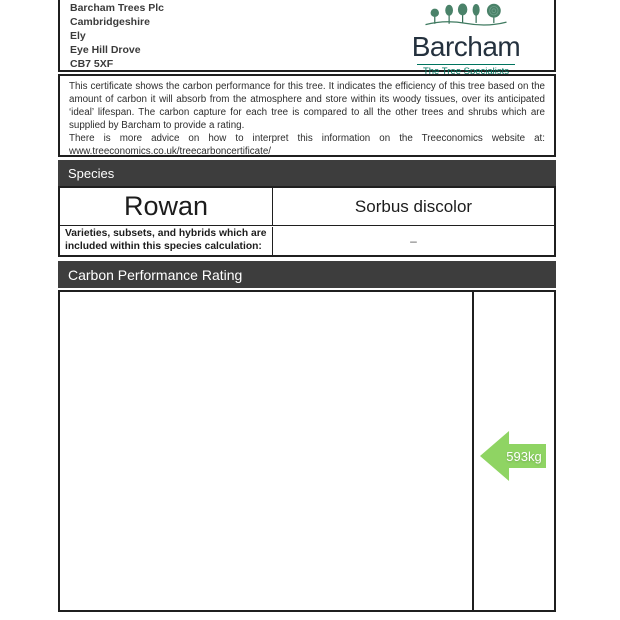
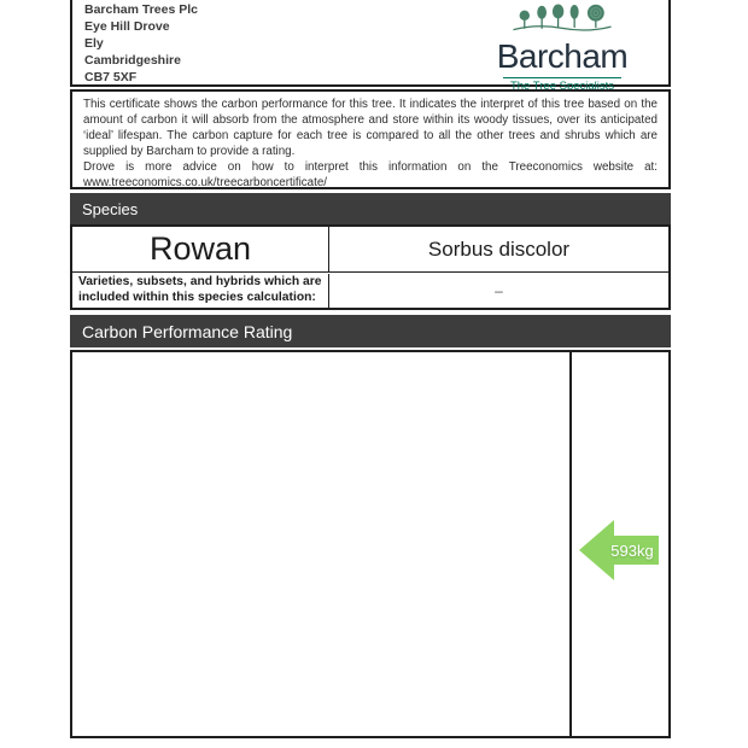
  Barcham Trees Plc
- Cambridgeshire
+ Eye Hill Drove
  Ely
- Eye Hill Drove
+ Cambridgeshire
  CB7 5XF
  Barcham
  The Tree Specialists
- This certificate shows the carbon performance for this tree. It indicates the efficiency of this tree based on the amount of carbon it will absorb from the atmosphere and store within its woody tissues, over its anticipated ‘ideal’ lifespan. The carbon capture for each tree is compared to all the other trees and shrubs which are supplied by Barcham to provide a rating.
+ This certificate shows the carbon performance for this tree. It indicates the interpret of this tree based on the amount of carbon it will absorb from the atmosphere and store within its woody tissues, over its anticipated ‘ideal’ lifespan. The carbon capture for each tree is compared to all the other trees and shrubs which are supplied by Barcham to provide a rating.
- There is more advice on how to interpret this information on the Treeconomics website at: www.treeconomics.co.uk/treecarboncertificate/
+ Drove is more advice on how to interpret this information on the Treeconomics website at: www.treeconomics.co.uk/treecarboncertificate/
  Species
  Rowan
  Sorbus discolor
  Varieties, subsets, and hybrids which are included within this species calculation:
  –
  Carbon Performance Rating
  593kg
